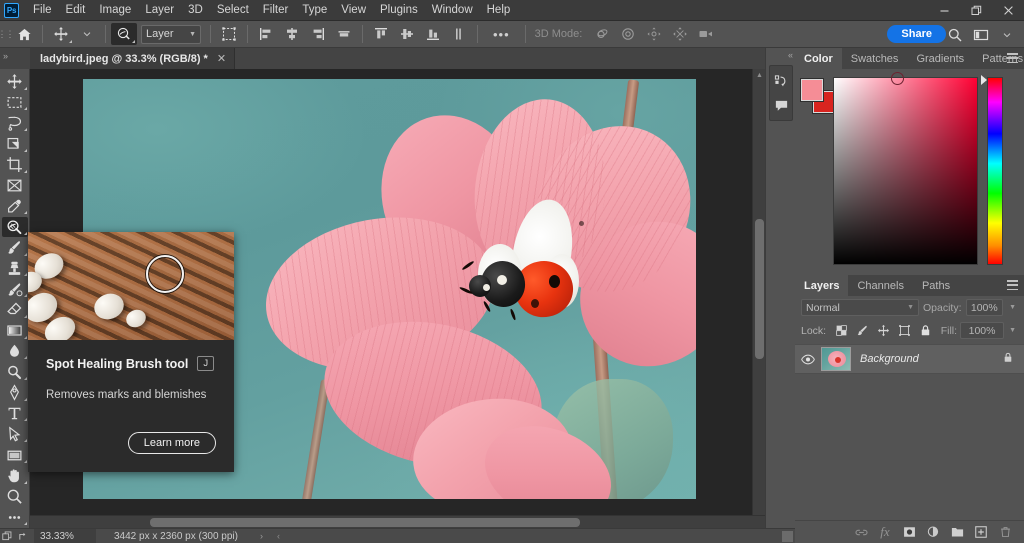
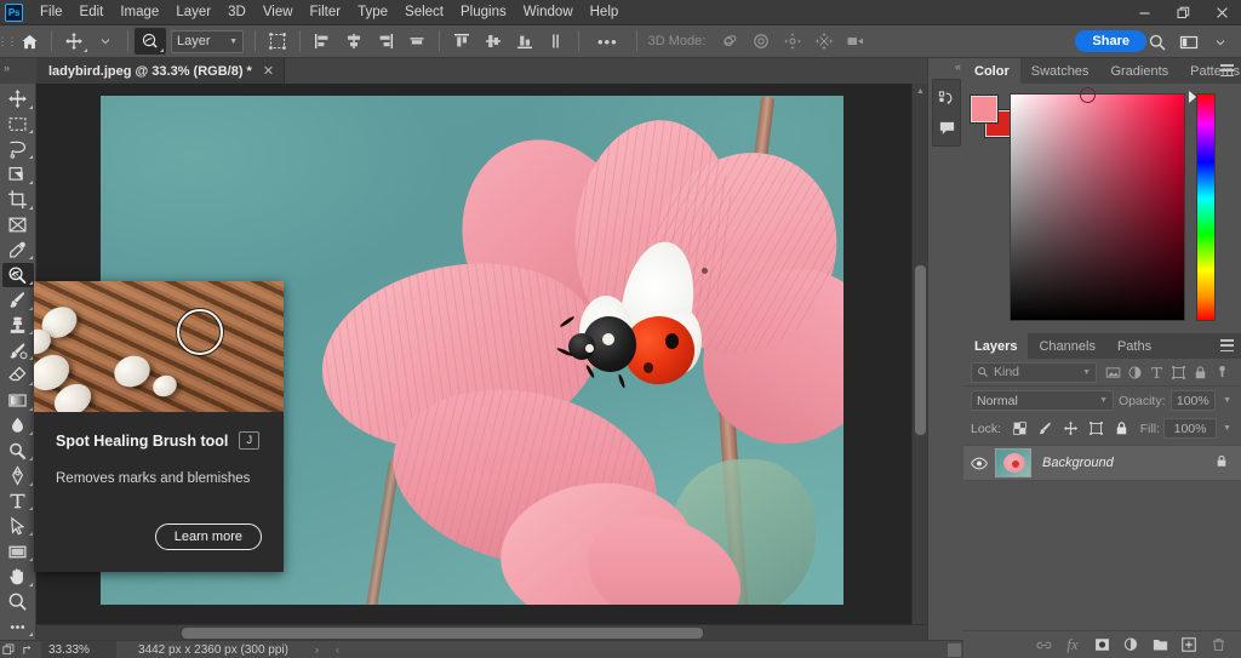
  Ps
  File
  Edit
  Image
  Layer
  3D
- Select
+ View
  Filter
  Type
- View
+ Select
  Plugins
  Window
  Help
  ⋮⋮
  Layer
  •••
  3D Mode:
  Share
  »
  ladybird.jpeg @ 33.3% (RGB/8) *
  ✕
  Spot Healing Brush tool
  J
  Removes marks and blemishes
  Learn more
  «
  Color
  Swatches
  Gradients
  Pattes
  Layers
  Channels
  Paths
+ Kind
  Normal
  Opacity:
  100%
  Lock:
  Fill:
  100%
  Background
  fx
  33.33%
  3442 px x 2360 px (300 ppi)
  ›
  ‹
